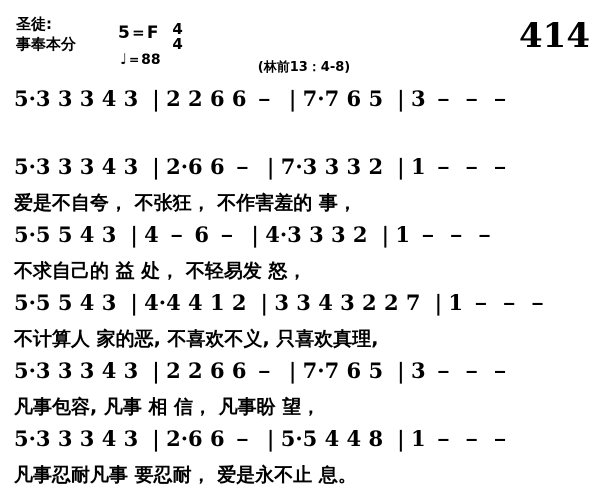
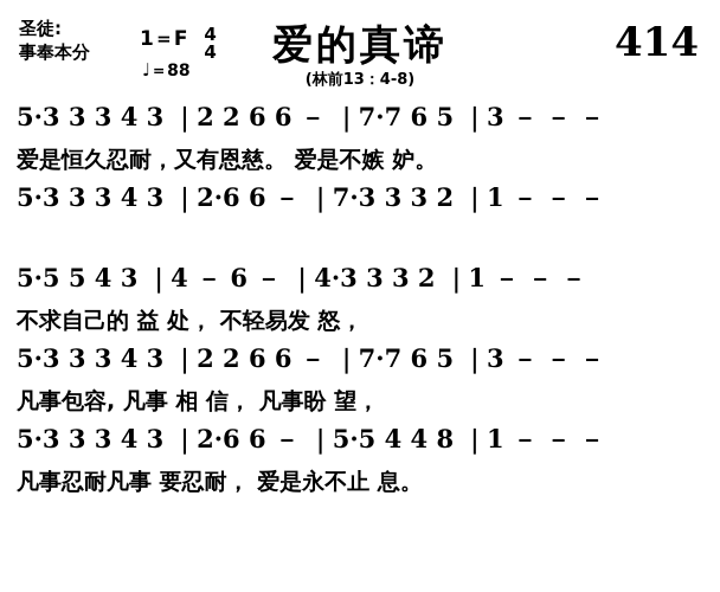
  圣徒:
  事奉本分
- 5＝F
+ 1＝F
  4
  4
  ♩＝88
+ 爱的真谛
  (林前13：4-8)
  414
  5·3 3 3 4 3 ｜2 2 6 6 － ｜7·7 6 5 ｜3 － － －
+ 爱是恒久忍耐，又有恩慈。 爱是不嫉 妒。
  5·3 3 3 4 3 ｜2·6 6 － ｜7·3 3 3 2 ｜1 － － －
- 爱是不自夸， 不张狂， 不作害羞的 事，
  5·5 5 4 3 ｜4 － 6 － ｜4·3 3 3 2 ｜1 － － －
  不求自己的 益 处， 不轻易发 怒，
- 5·5 5 4 3 ｜4·4 4 1 2 ｜3 3 4 3 2 2 7 ｜1 － － －
- 不计算人 家的恶, 不喜欢不义, 只喜欢真理,
  5·3 3 3 4 3 ｜2 2 6 6 － ｜7·7 6 5 ｜3 － － －
  凡事包容, 凡事 相 信， 凡事盼 望，
  5·3 3 3 4 3 ｜2·6 6 － ｜5·5 4 4 8 ｜1 － － －
  凡事忍耐凡事 要忍耐， 爱是永不止 息。
